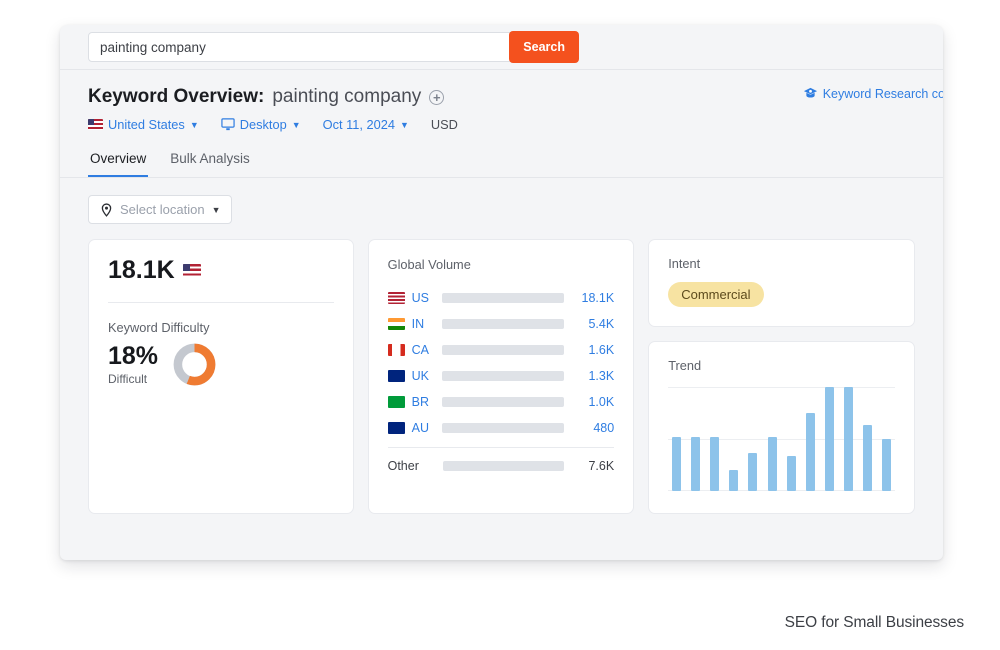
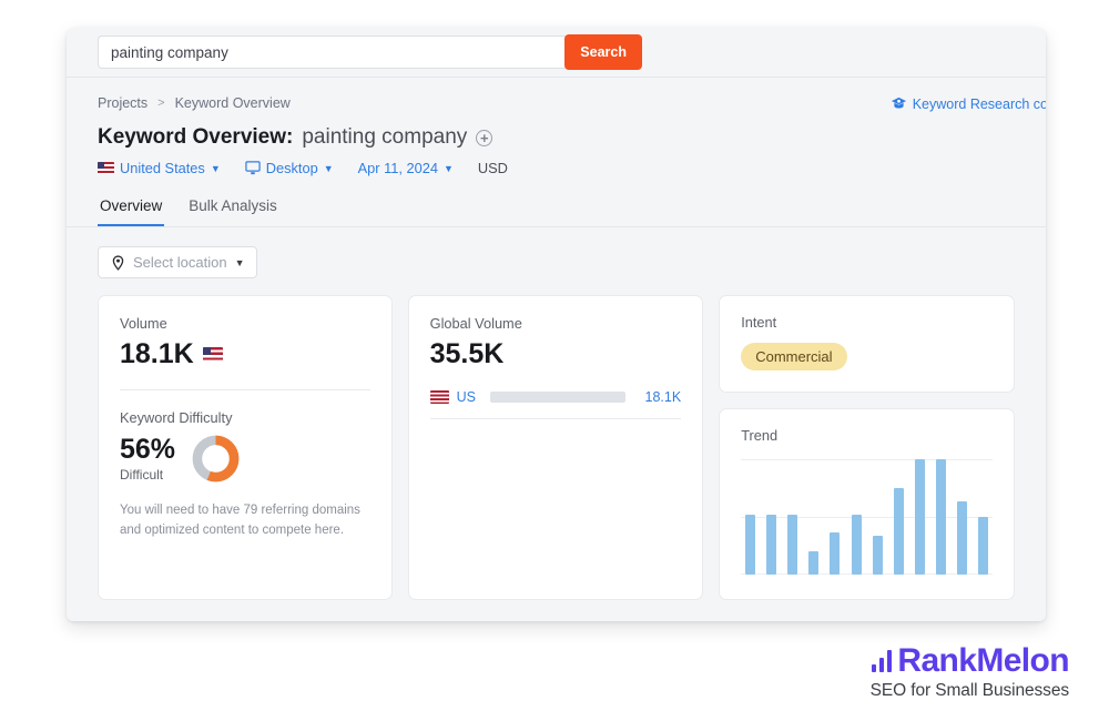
  painting company
  Search
+ Projects
+ >
+ Keyword Overview
  Keyword Research co
  Keyword Overview:
  painting company
  +
  United States
  ▼
  Desktop
  ▼
- Oct 11, 2024
+ Apr 11, 2024
  ▼
  USD
  Overview
  Bulk Analysis
  Select location
  ▼
+ Volume
  18.1K
  Keyword Difficulty
- 18%
+ 56%
  Difficult
+ You will need to have 79 referring domains and optimized content to compete here.
  Global Volume
+ 35.5K
  US
  18.1K
- IN
- 5.4K
- CA
- 1.6K
- UK
- 1.3K
- BR
- 1.0K
- AU
- 480
- Other
- 7.6K
  Intent
  Commercial
  Trend
+ RankMelon
  SEO for Small Businesses
